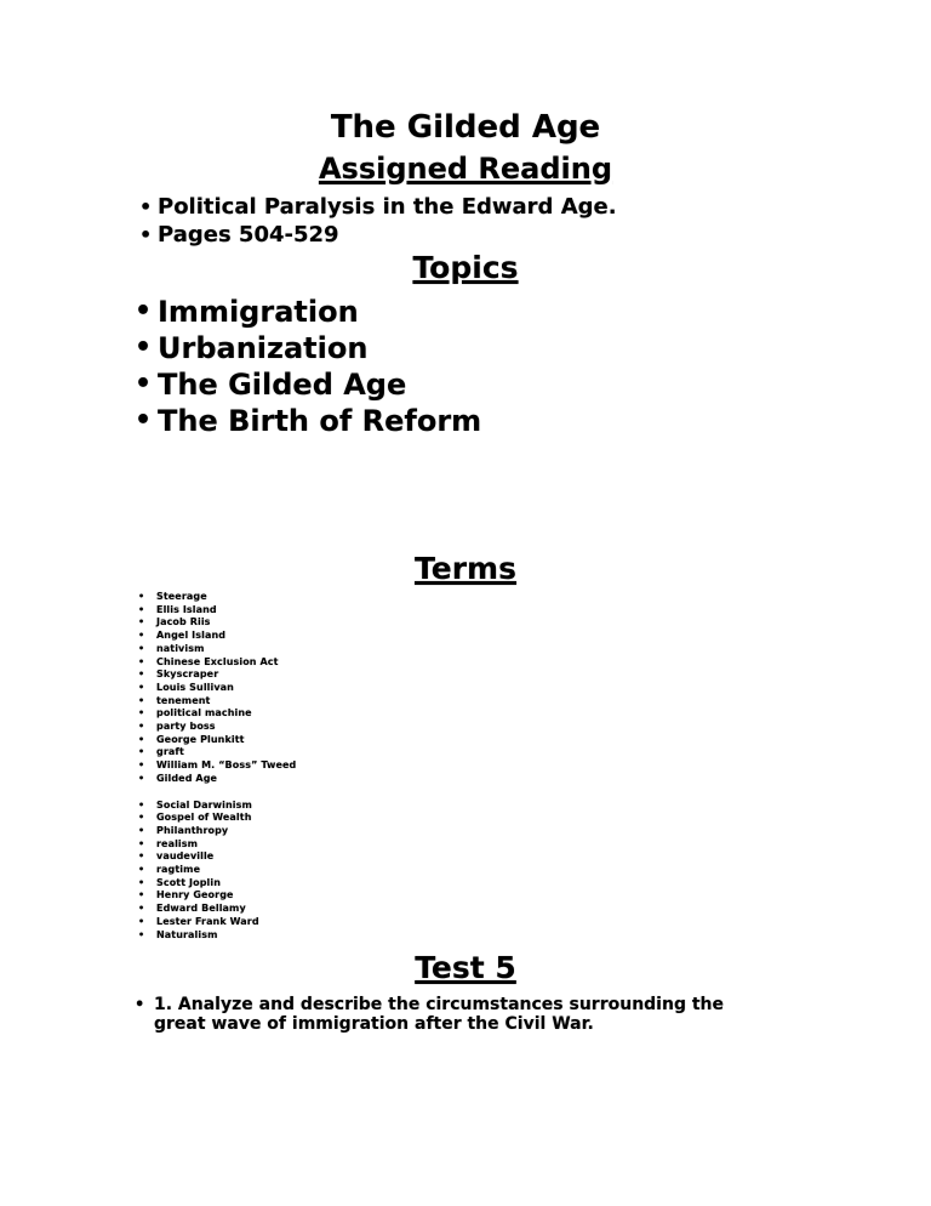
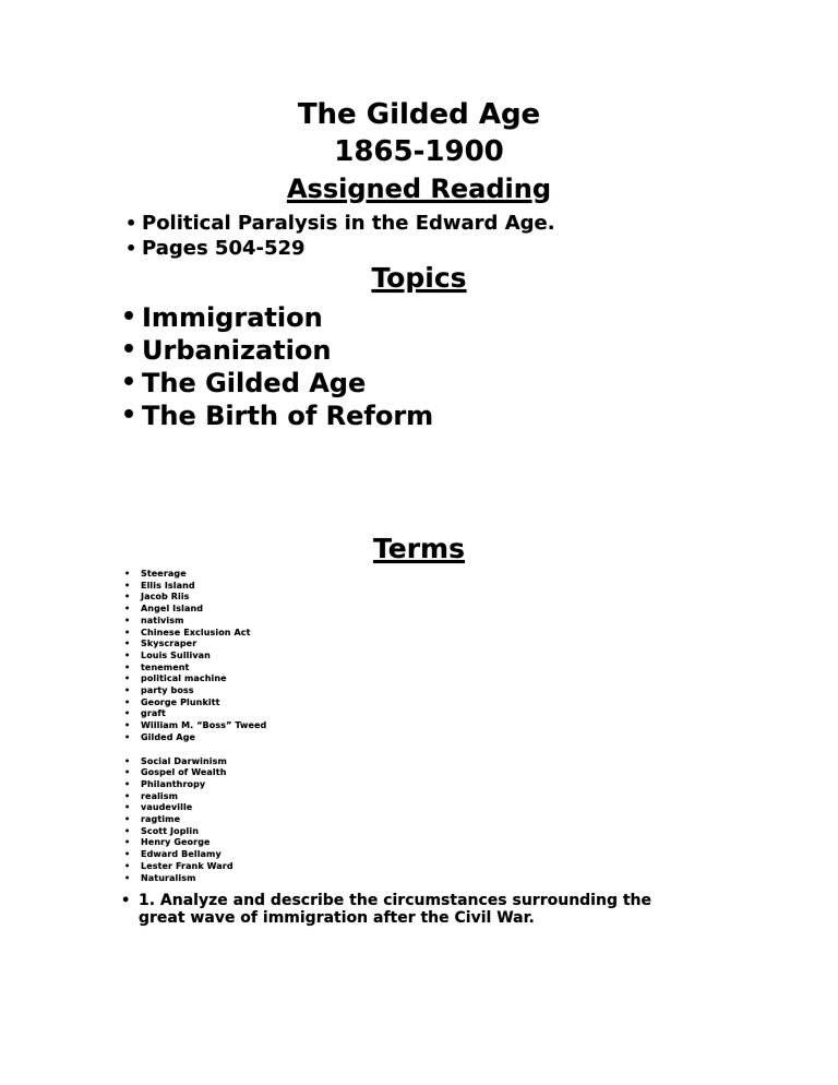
  The Gilded Age
+ 1865-1900
  Assigned Reading
  •
  Political Paralysis in the Edward Age.
  •
  Pages 504-529
  Topics
  •
  Immigration
  •
  Urbanization
  •
  The Gilded Age
  •
  The Birth of Reform
  Terms
  •
  Steerage
  •
  Ellis Island
  •
  Jacob Riis
  •
  Angel Island
  •
  nativism
  •
  Chinese Exclusion Act
  •
  Skyscraper
  •
  Louis Sullivan
  •
  tenement
  •
  political machine
  •
  party boss
  •
  George Plunkitt
  •
  graft
  •
  William M. “Boss” Tweed
  •
  Gilded Age
  •
  Social Darwinism
  •
  Gospel of Wealth
  •
  Philanthropy
  •
  realism
  •
  vaudeville
  •
  ragtime
  •
  Scott Joplin
  •
  Henry George
  •
  Edward Bellamy
  •
  Lester Frank Ward
  •
  Naturalism
- Test 5
  •
  1. Analyze and describe the circumstances surrounding the great wave of immigration after the Civil War.
